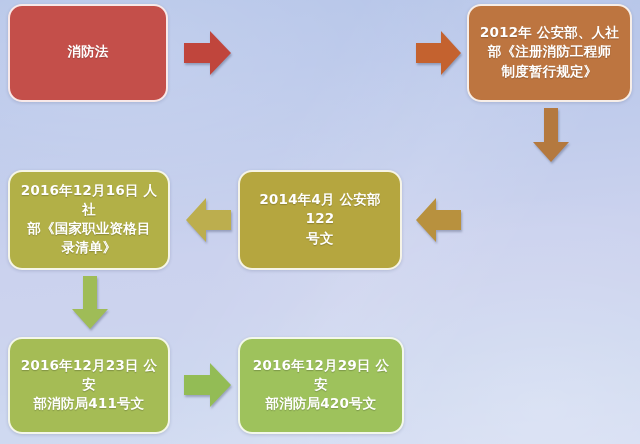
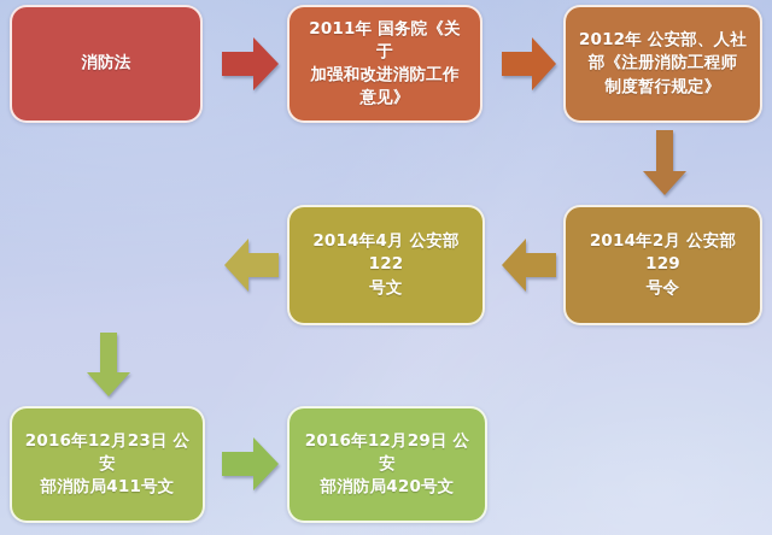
  消防法
+ 2011年 国务院《关于
+ 加强和改进消防工作
+ 意见》
  2012年 公安部、人社
  部《注册消防工程师
  制度暂行规定》
- 2016年12月16日 人社
- 部《国家职业资格目
- 录清单》
  2014年4月 公安部122
  号文
+ 2014年2月 公安部129
+ 号令
  2016年12月23日 公安
  部消防局411号文
  2016年12月29日 公安
  部消防局420号文
